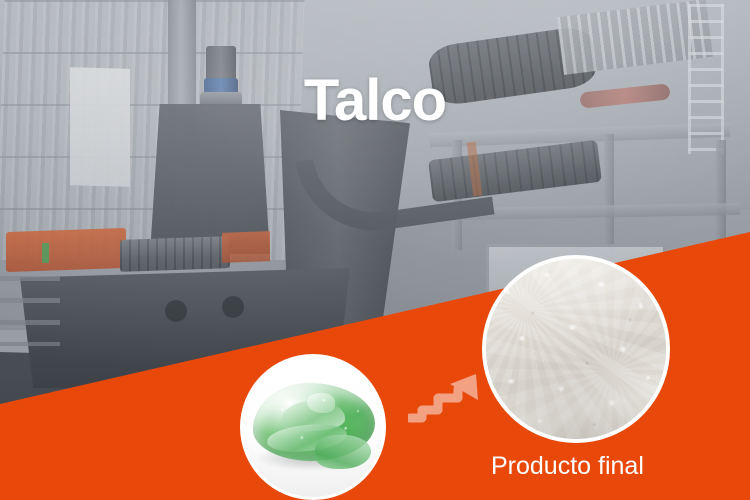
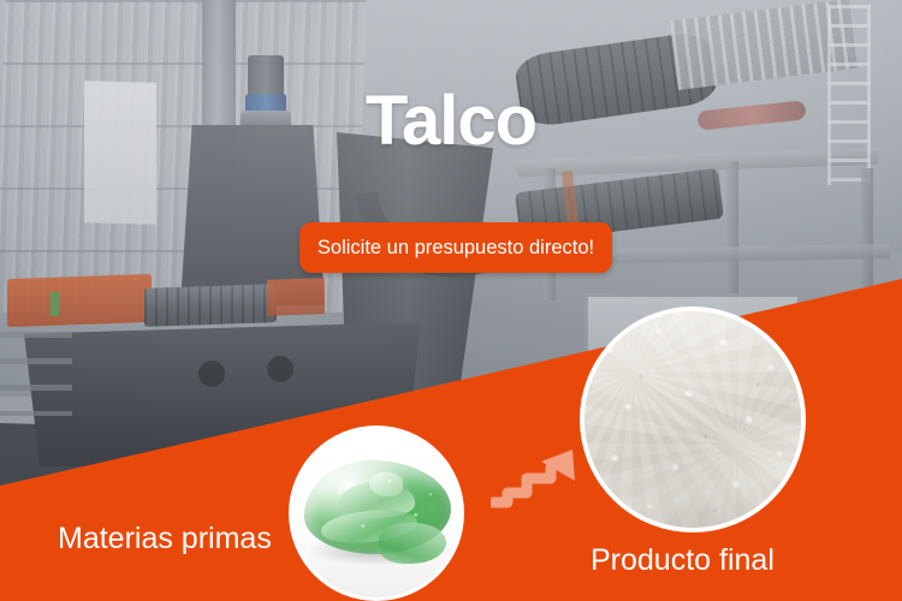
  Talco
+ Solicite un presupuesto directo!
+ Materias primas
  Producto final
